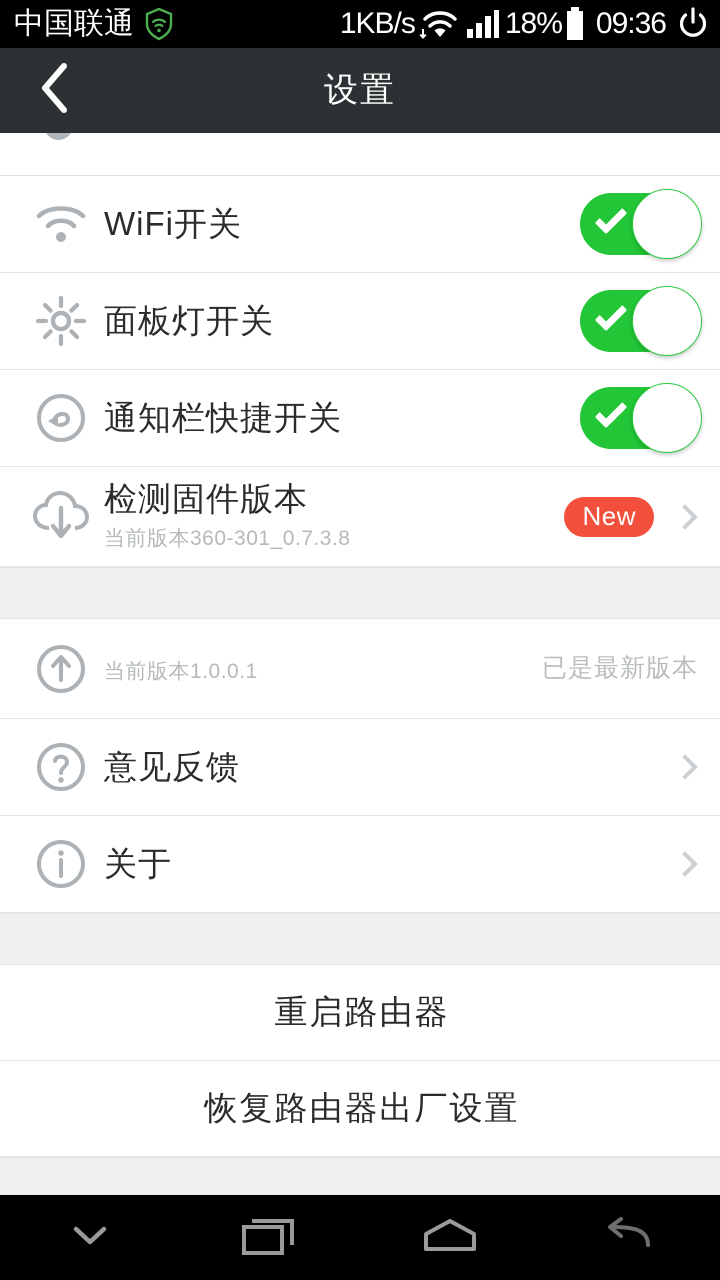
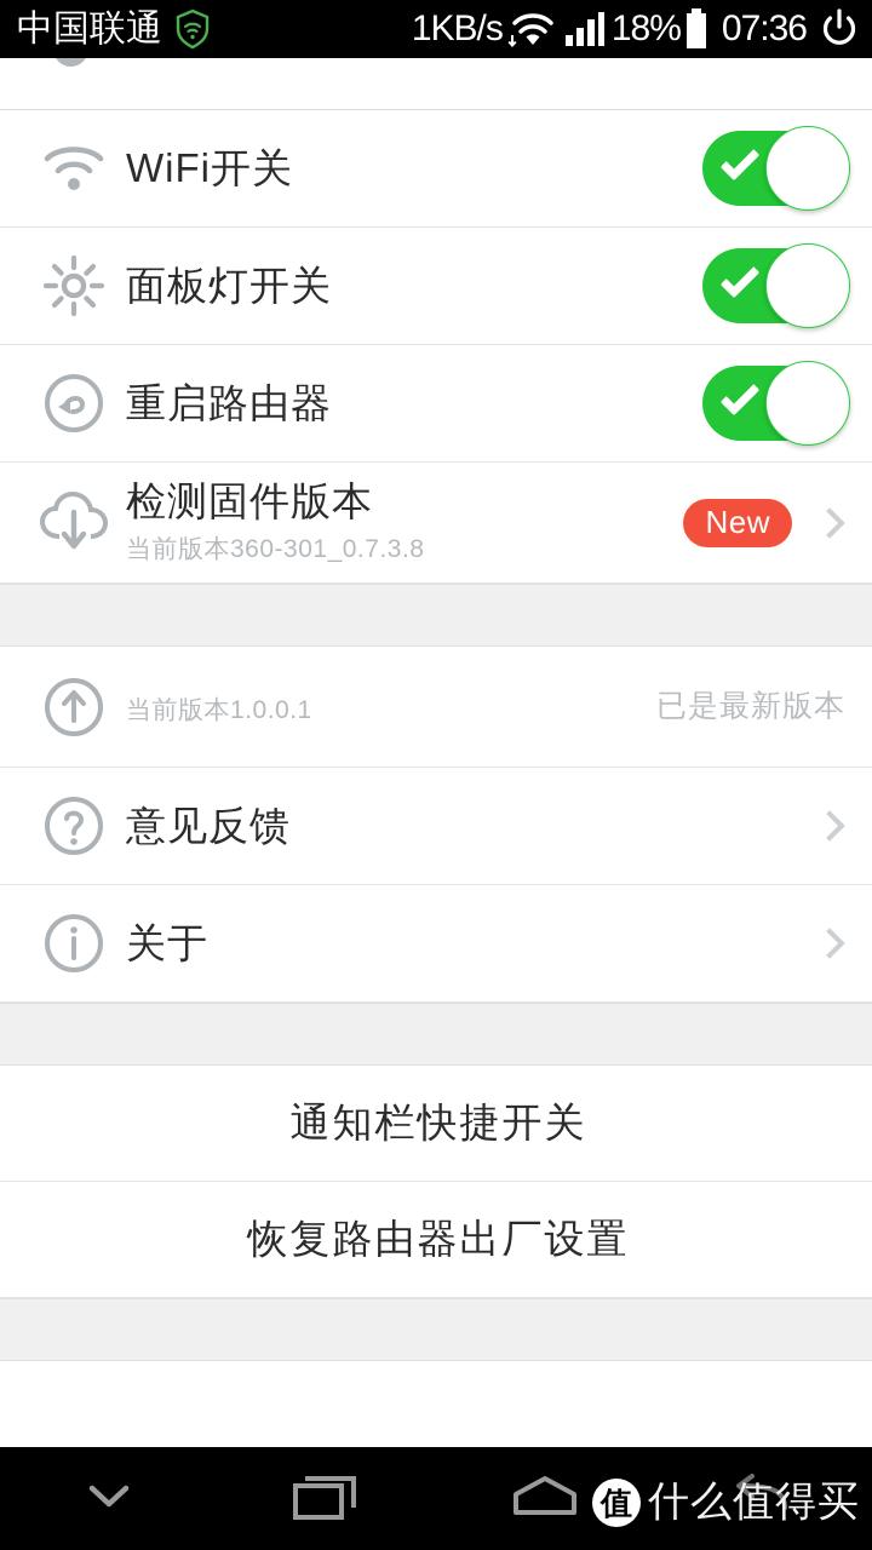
  中国联通
  1KB/s
  18%
- 09:36
+ 07:36
- 设置
  WiFi开关
  面板灯开关
- 通知栏快捷开关
+ 重启路由器
  检测固件版本
  当前版本360-301_0.7.3.8
  New
  当前版本1.0.0.1
  已是最新版本
  意见反馈
  关于
- 重启路由器
+ 通知栏快捷开关
  恢复路由器出厂设置
+ 值
+ 什么值得买
